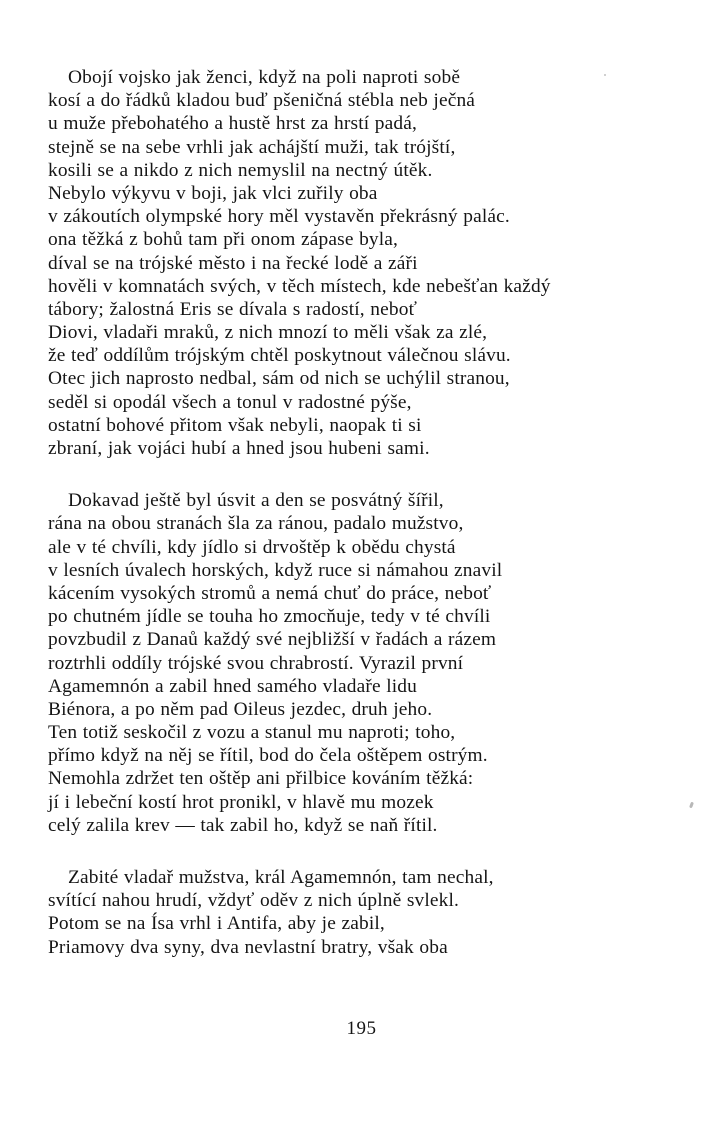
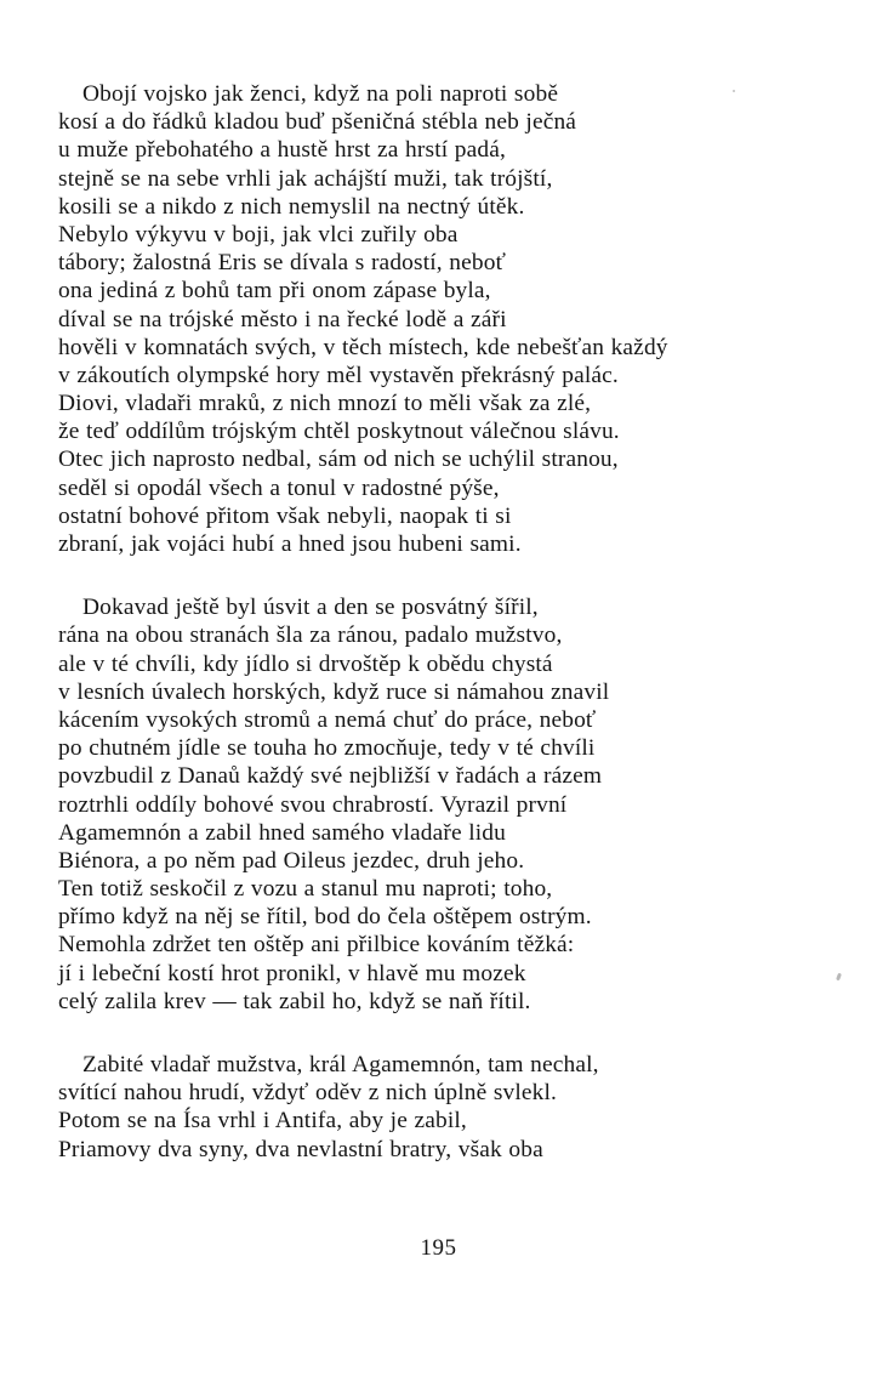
  Obojí vojsko jak ženci, když na poli naproti sobě
  kosí a do řádků kladou buď pšeničná stébla neb ječná
  u muže přebohatého a hustě hrst za hrstí padá,
  stejně se na sebe vrhli jak achájští muži, tak trójští,
  kosili se a nikdo z nich nemyslil na nectný útěk.
  Nebylo výkyvu v boji, jak vlci zuřily oba
- v zákoutích olympské hory měl vystavěn překrásný palác.
+ tábory; žalostná Eris se dívala s radostí, neboť
- ona těžká z bohů tam při onom zápase byla,
+ ona jediná z bohů tam při onom zápase byla,
  díval se na trójské město i na řecké lodě a záři
  hověli v komnatách svých, v těch místech, kde nebešťan každý
- tábory; žalostná Eris se dívala s radostí, neboť
+ v zákoutích olympské hory měl vystavěn překrásný palác.
  Diovi, vladaři mraků, z nich mnozí to měli však za zlé,
  že teď oddílům trójským chtěl poskytnout válečnou slávu.
  Otec jich naprosto nedbal, sám od nich se uchýlil stranou,
  seděl si opodál všech a tonul v radostné pýše,
  ostatní bohové přitom však nebyli, naopak ti si
  zbraní, jak vojáci hubí a hned jsou hubeni sami.
  Dokavad ještě byl úsvit a den se posvátný šířil,
  rána na obou stranách šla za ránou, padalo mužstvo,
  ale v té chvíli, kdy jídlo si drvoštěp k obědu chystá
  v lesních úvalech horských, když ruce si námahou znavil
  kácením vysokých stromů a nemá chuť do práce, neboť
  po chutném jídle se touha ho zmocňuje, tedy v té chvíli
  povzbudil z Danaů každý své nejbližší v řadách a rázem
- roztrhli oddíly trójské svou chrabrostí. Vyrazil první
+ roztrhli oddíly bohové svou chrabrostí. Vyrazil první
  Agamemnón a zabil hned samého vladaře lidu
  Biénora, a po něm pad Oileus jezdec, druh jeho.
  Ten totiž seskočil z vozu a stanul mu naproti; toho,
  přímo když na něj se řítil, bod do čela oštěpem ostrým.
  Nemohla zdržet ten oštěp ani přilbice kováním těžká:
  jí i lebeční kostí hrot pronikl, v hlavě mu mozek
  celý zalila krev — tak zabil ho, když se naň řítil.
  Zabité vladař mužstva, král Agamemnón, tam nechal,
  svítící nahou hrudí, vždyť oděv z nich úplně svlekl.
  Potom se na Ísa vrhl i Antifa, aby je zabil,
  Priamovy dva syny, dva nevlastní bratry, však oba
  195
